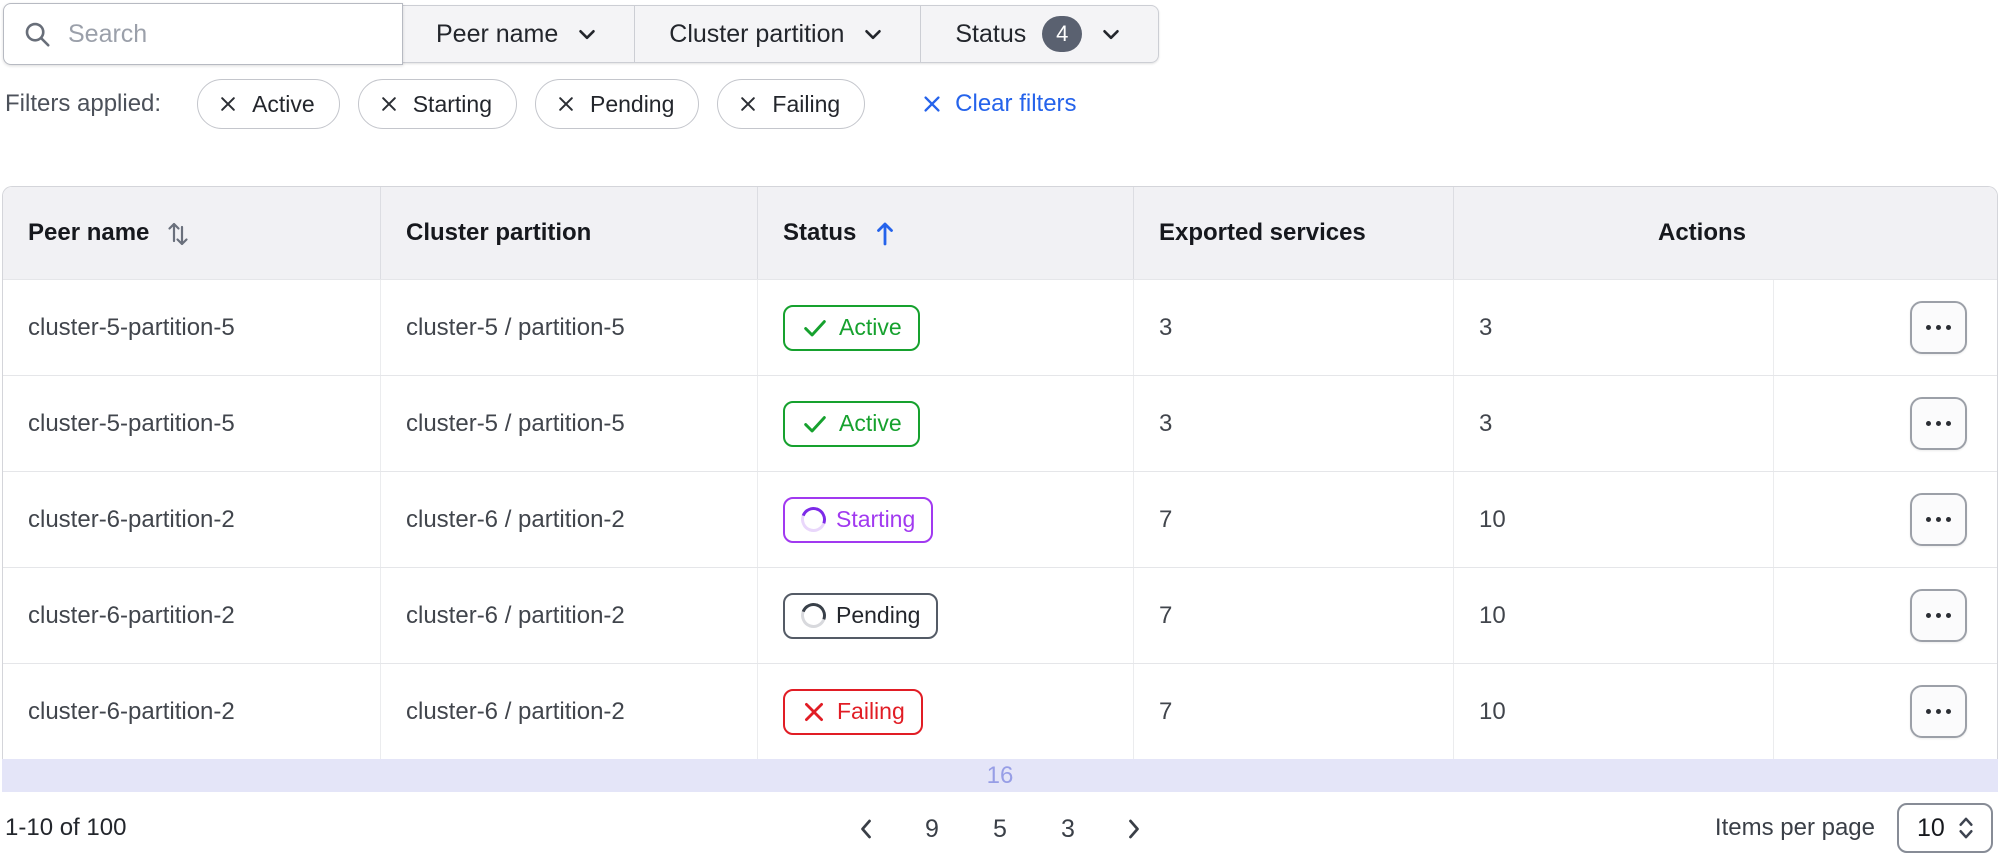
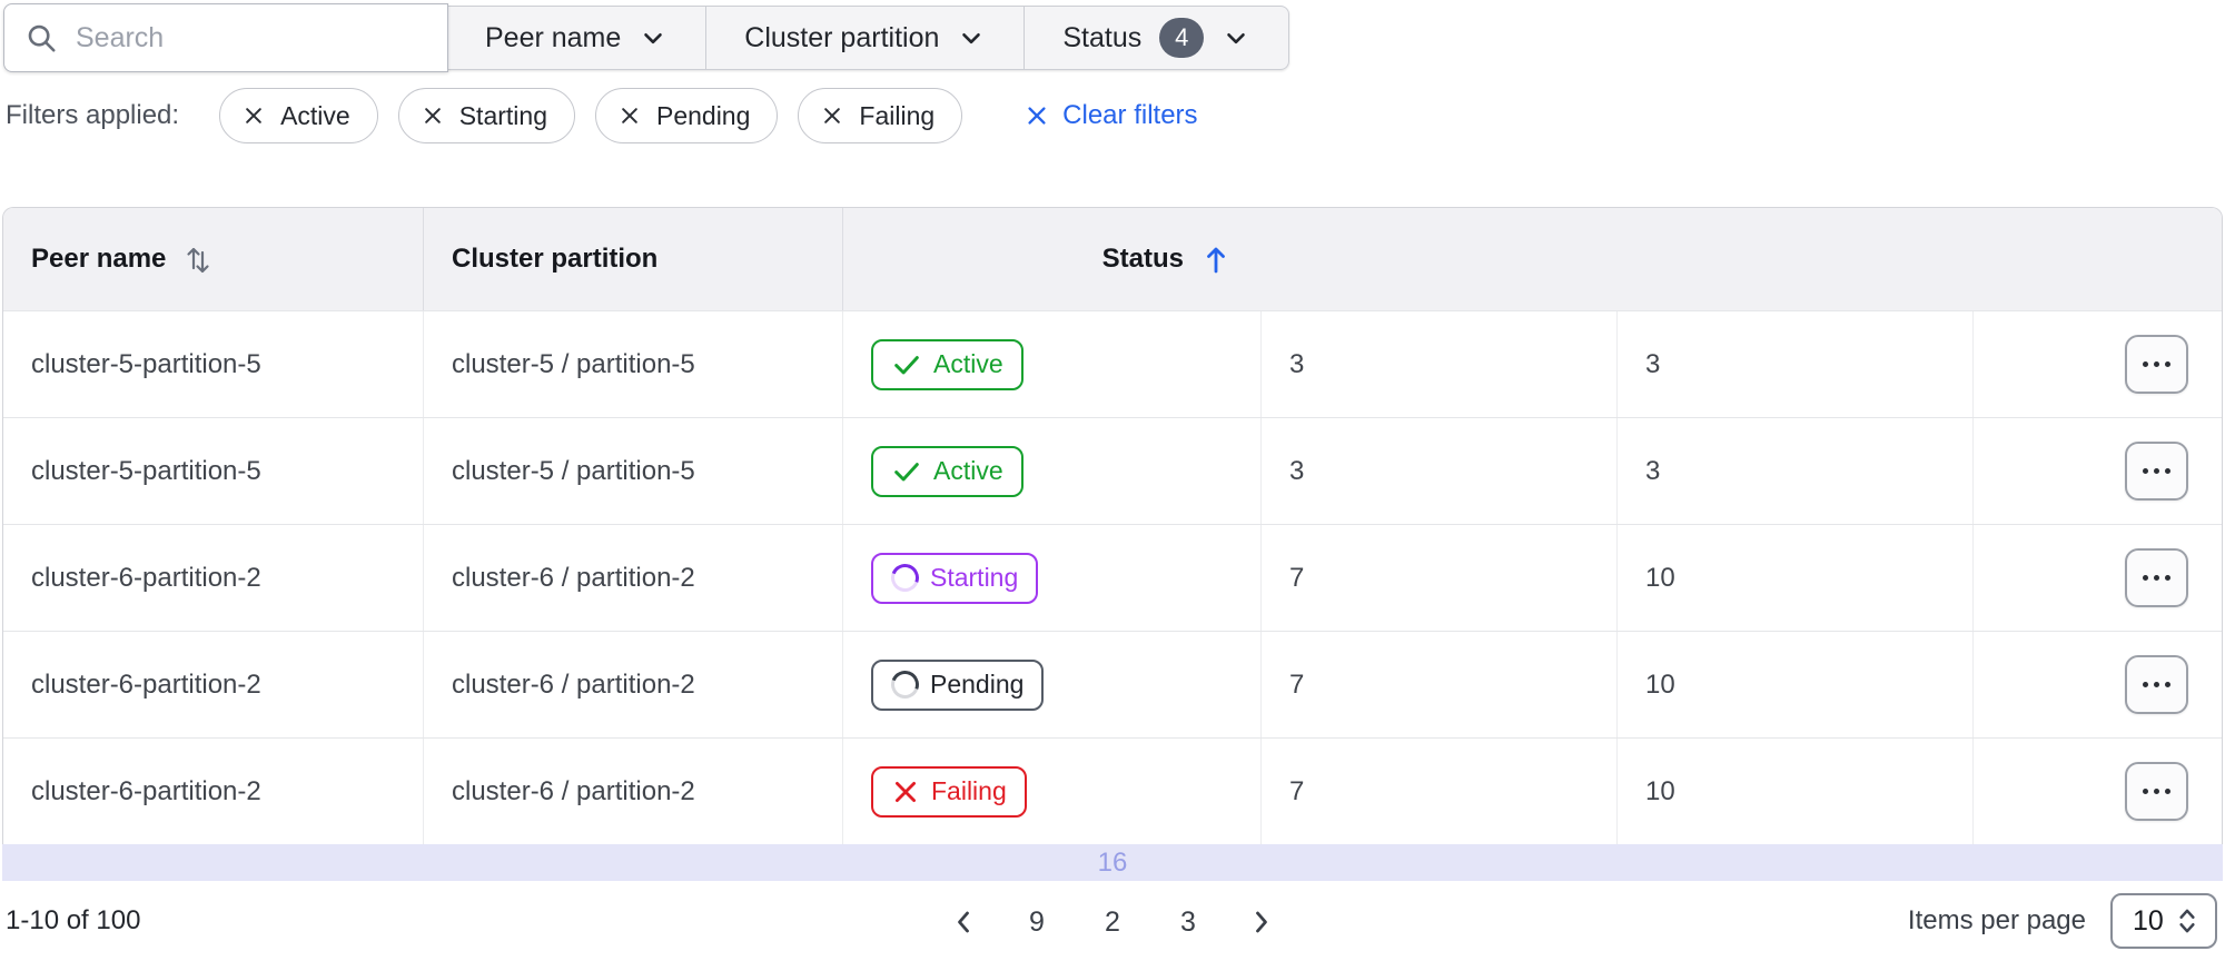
  Search
  Peer name
  Cluster partition
  Status
  4
  Filters applied:
  Active
  Starting
  Pending
  Failing
  Clear filters
  Peer name
  Cluster partition
  Status
- Exported services
- Actions
  cluster-5-partition-5
  cluster-5 / partition-5
  Active
  3
  3
  cluster-5-partition-5
  cluster-5 / partition-5
  Active
  3
  3
  cluster-6-partition-2
  cluster-6 / partition-2
  Starting
  7
  10
  cluster-6-partition-2
  cluster-6 / partition-2
  Pending
  7
  10
  cluster-6-partition-2
  cluster-6 / partition-2
  Failing
  7
  10
  16
  1-10 of 100
  9
- 5
+ 2
  3
  Items per page
  10
